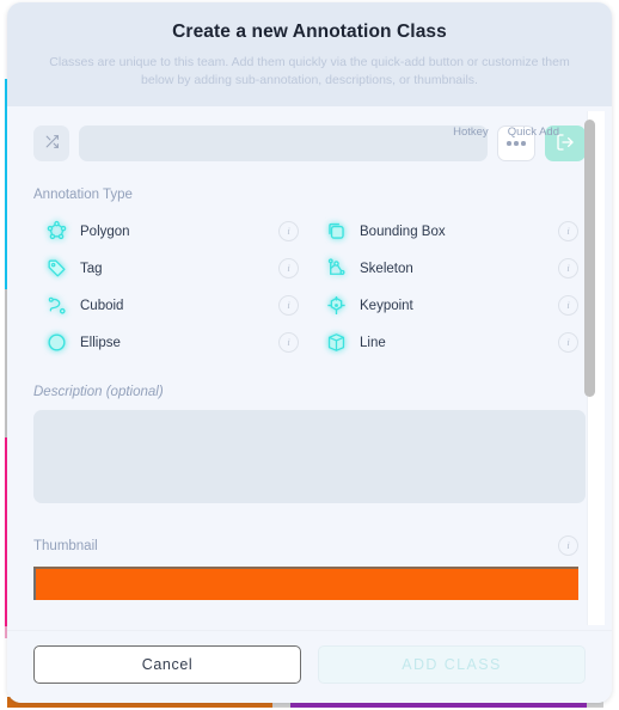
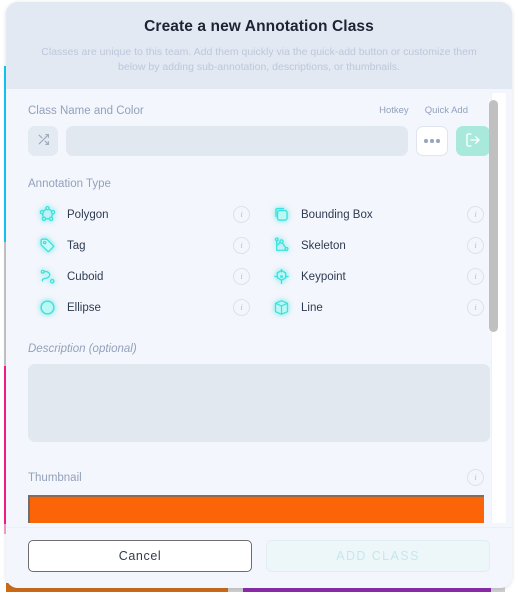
  Create a new Annotation Class
  Classes are unique to this team. Add them quickly via the quick-add button or customize them below by adding sub-annotation, descriptions, or thumbnails.
+ Class Name and Color
  Hotkey
  Quick Add
  Annotation Type
  Polygon
  i
  Bounding Box
  i
  Tag
  i
  Skeleton
  i
  Cuboid
  i
  Keypoint
  i
  Ellipse
  i
  Line
  i
  Description (optional)
  Thumbnail
  i
  Cancel
  ADD CLASS
